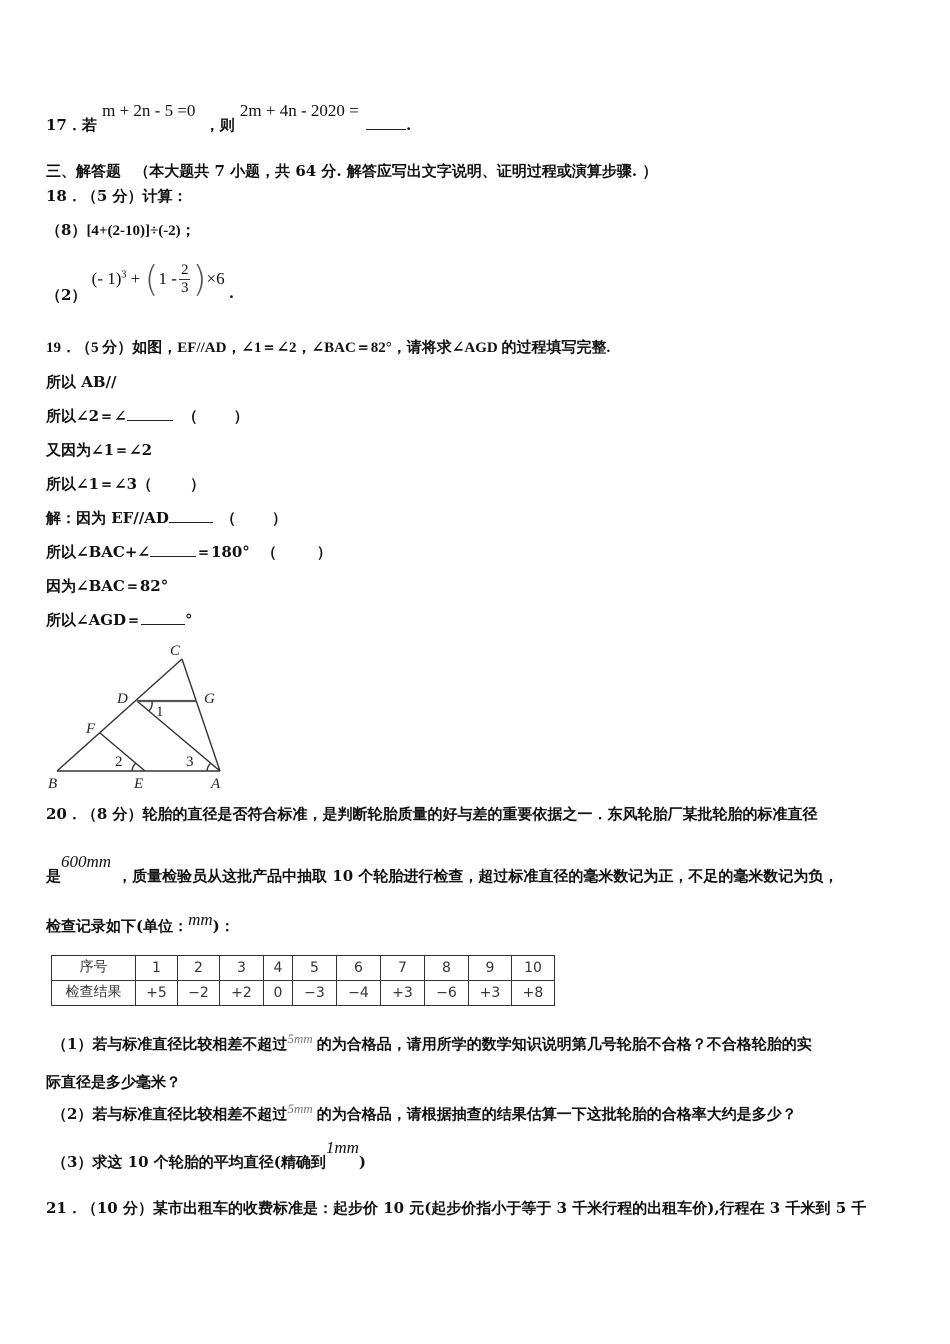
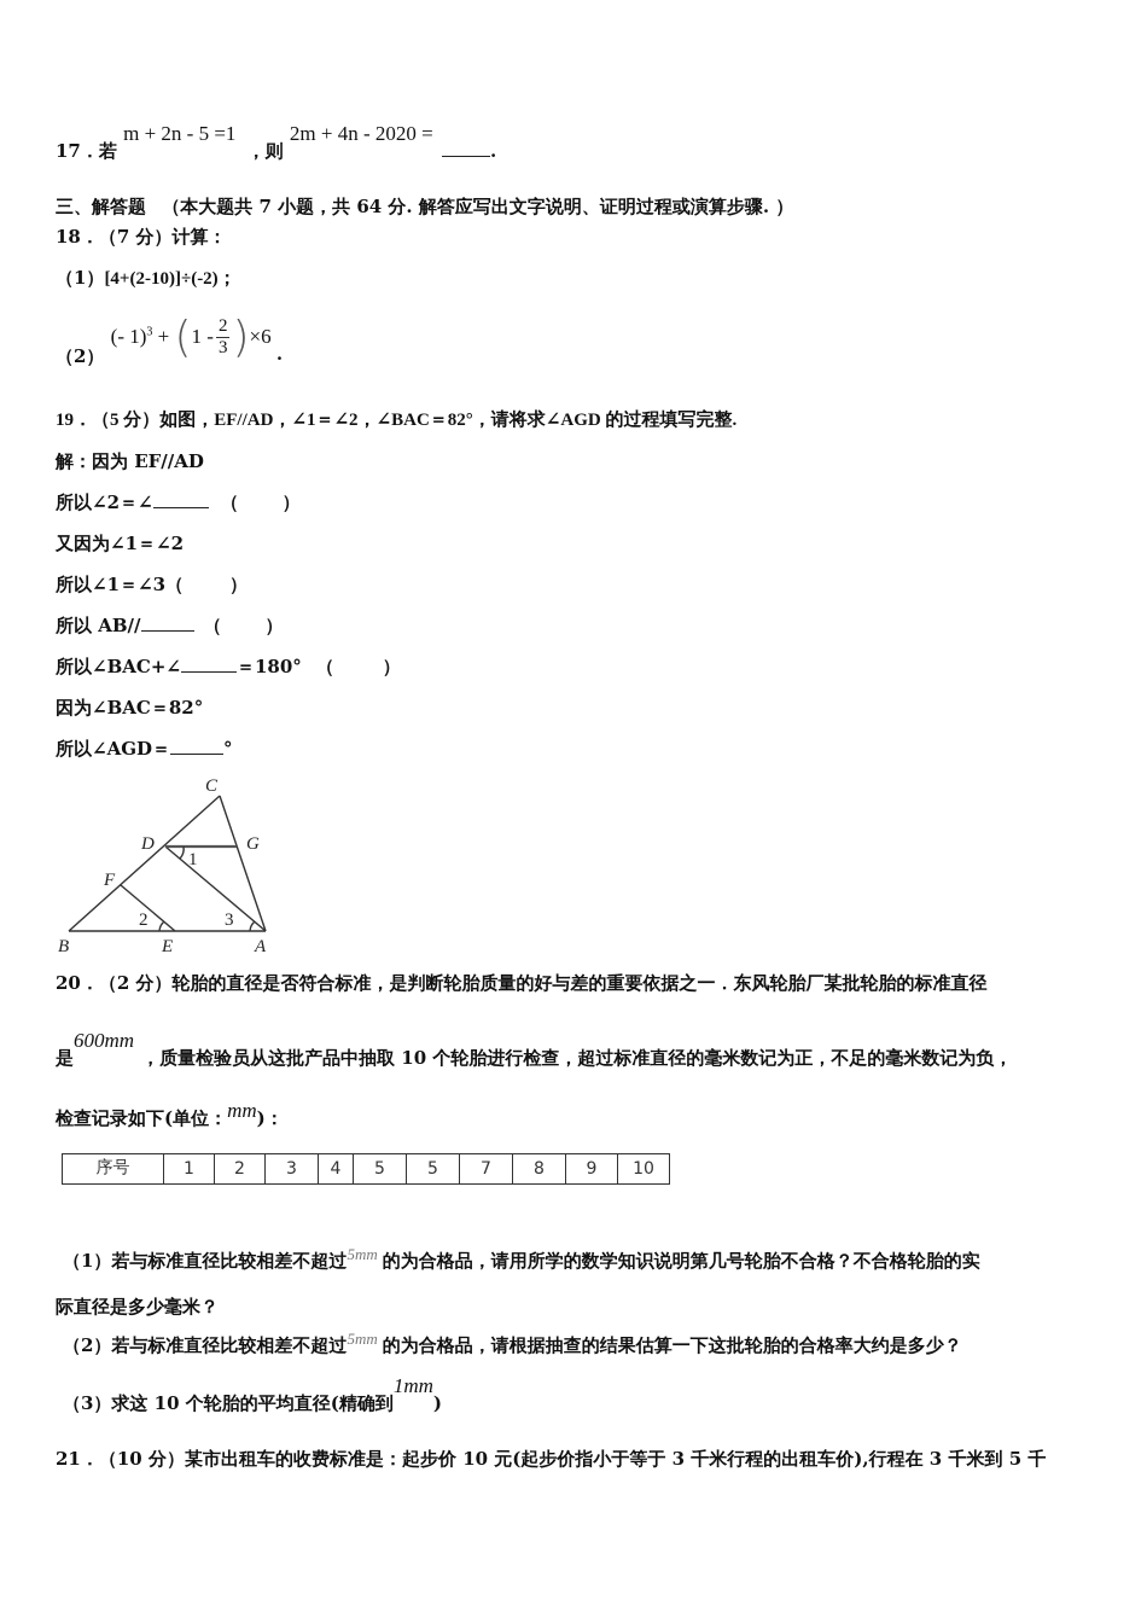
- 17．若 m + 2n - 5 =0 ，则 2m + 4n - 2020 = .
+ 17．若 m + 2n - 5 =1 ，则 2m + 4n - 2020 = .
  三、解答题 （本大题共 7 小题，共 64 分. 解答应写出文字说明、证明过程或演算步骤. ）
- 18．（5 分）计算：
+ 18．（7 分）计算：
- （8）[4+(2-10)]÷(-2)；
+ （1）[4+(2-10)]÷(-2)；
  （2） (- 1)3 + (1 -
  2
  3
  )×6 .
  19．（5 分）如图，EF//AD，∠1＝∠2，∠BAC＝82°，请将求∠AGD 的过程填写完整.
- 所以 AB//
+ 解：因为 EF//AD
  所以∠2＝∠ （ ）
  又因为∠1＝∠2
  所以∠1＝∠3（ ）
- 解：因为 EF//AD （ ）
+ 所以 AB// （ ）
  所以∠BAC+∠ ＝180° （ ）
  因为∠BAC＝82°
  所以∠AGD＝ °
  C
  D
  G
  F
  B
  E
  A
  1
  2
  3
- 20．（8 分）轮胎的直径是否符合标准，是判断轮胎质量的好与差的重要依据之一．东风轮胎厂某批轮胎的标准直径
+ 20．（2 分）轮胎的直径是否符合标准，是判断轮胎质量的好与差的重要依据之一．东风轮胎厂某批轮胎的标准直径
  是600mm，质量检验员从这批产品中抽取 10 个轮胎进行检查，超过标准直径的毫米数记为正，不足的毫米数记为负，
  检查记录如下(单位：mm)：
- 序号	1	2	3	4	5	6	7	8	9	10
+ 序号	1	2	3	4	5	5	7	8	9	10
- 检查结果	+5	−2	+2	0	−3	−4	+3	−6	+3	+8
  （1）若与标准直径比较相差不超过5mm 的为合格品，请用所学的数学知识说明第几号轮胎不合格？不合格轮胎的实
  际直径是多少毫米？
  （2）若与标准直径比较相差不超过5mm 的为合格品，请根据抽查的结果估算一下这批轮胎的合格率大约是多少？
  （3）求这 10 个轮胎的平均直径(精确到1mm)
  21．（10 分）某市出租车的收费标准是：起步价 10 元(起步价指小于等于 3 千米行程的出租车价),行程在 3 千米到 5 千
